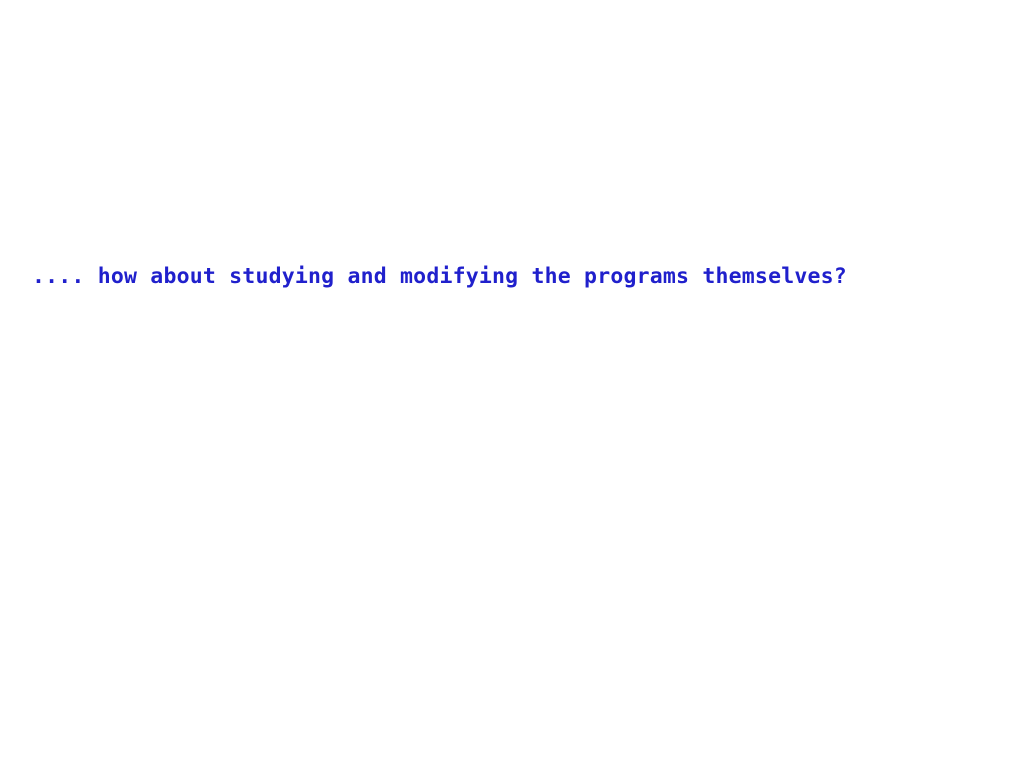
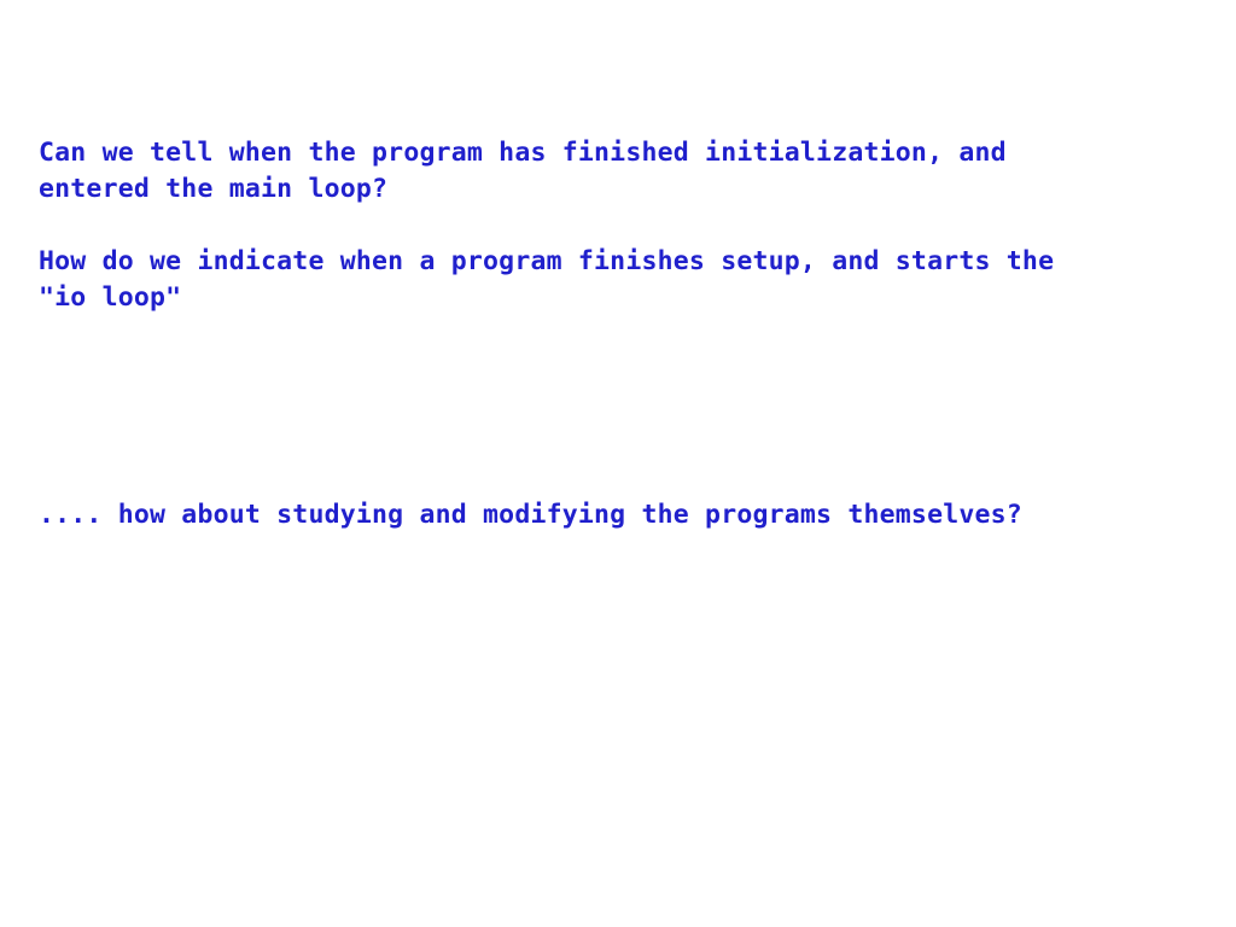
+ Can we tell when the program has finished initialization, and
+ entered the main loop?
+ How do we indicate when a program finishes setup, and starts the
+ "io loop"
  .... how about studying and modifying the programs themselves?
